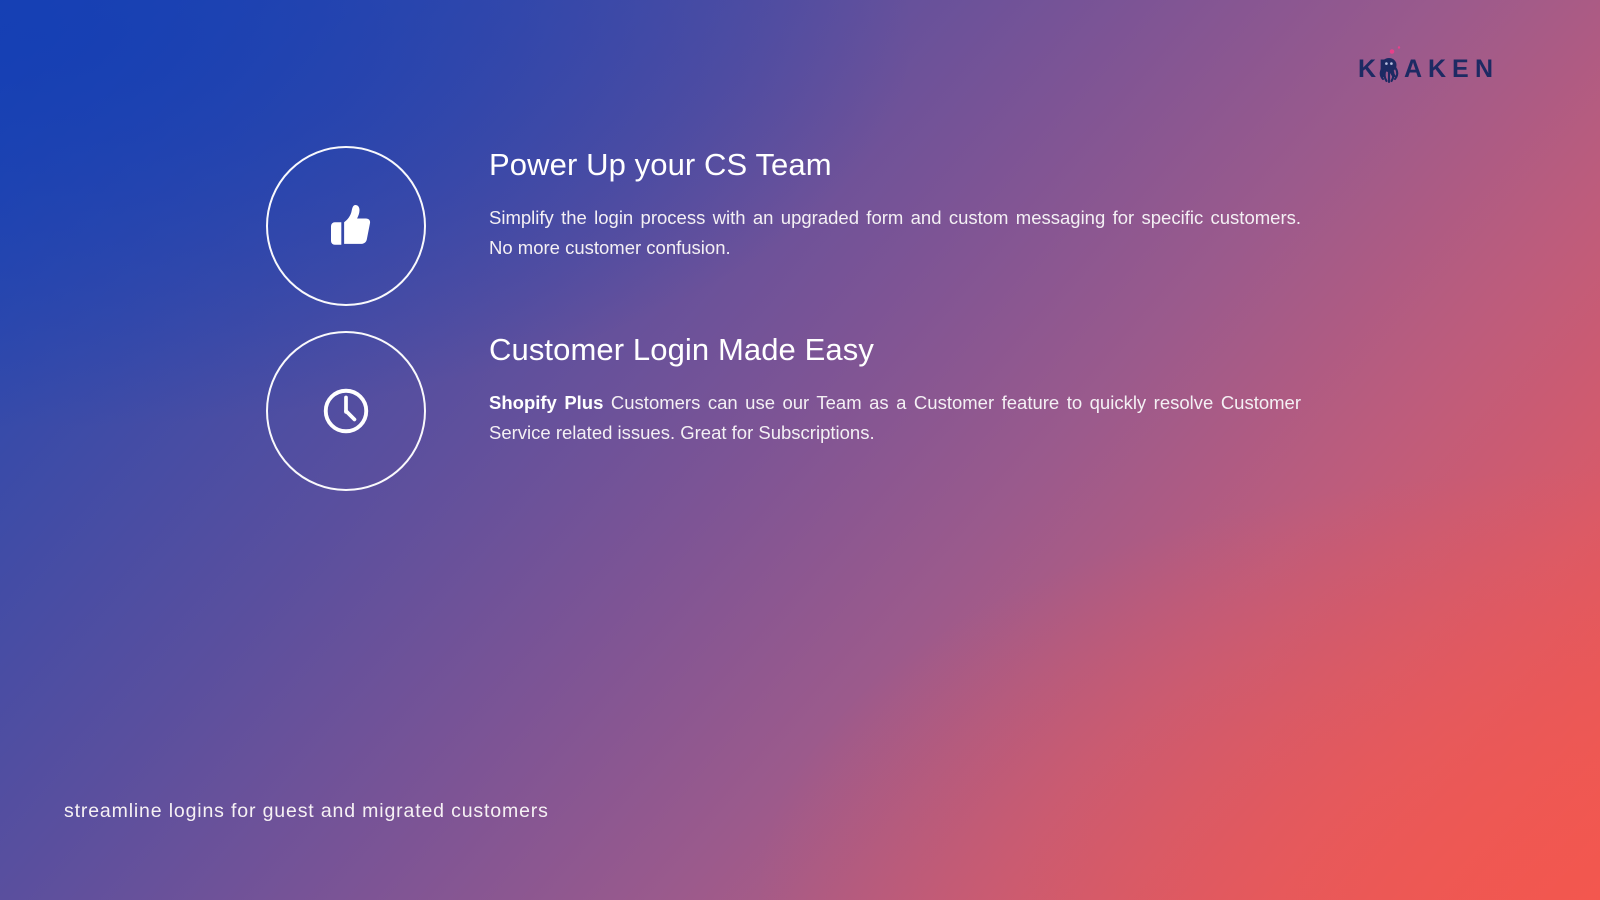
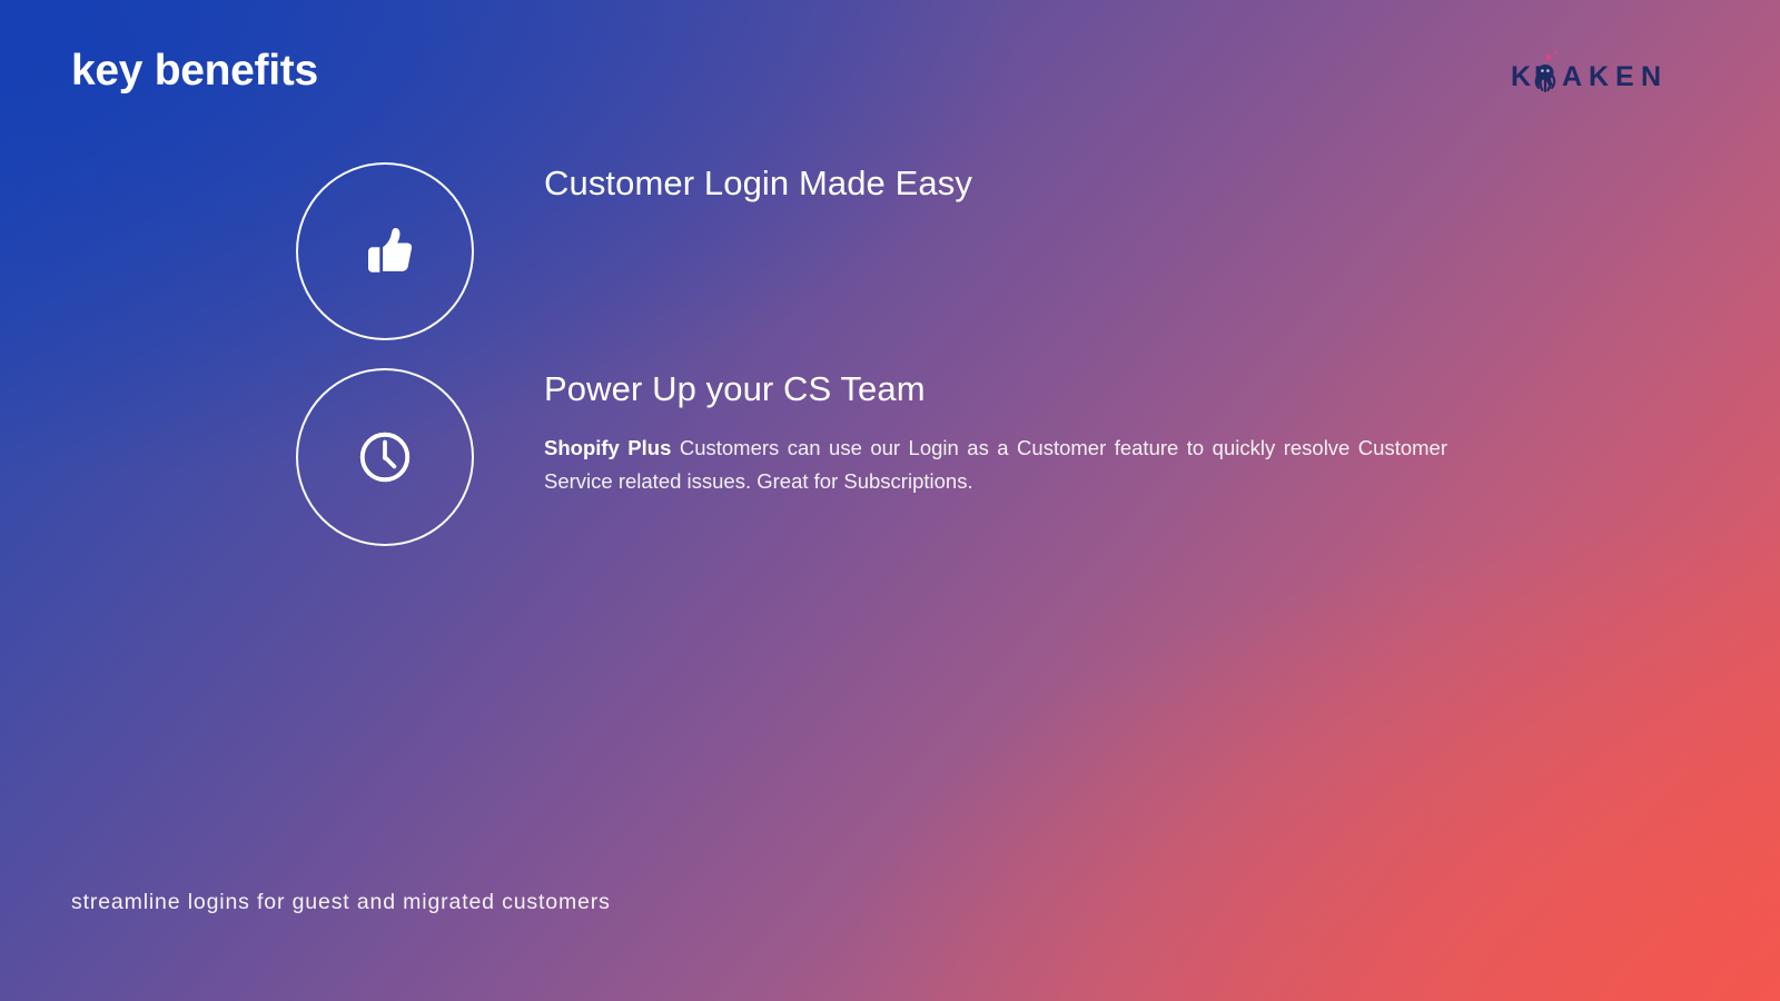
+ key benefits
  K
  A
  K
  E
  N
- Power Up your CS Team
+ Customer Login Made Easy
- Simplify the login process with an upgraded form and custom messaging for specific customers. No more customer confusion.
- Customer Login Made Easy
+ Power Up your CS Team
- Shopify Plus Customers can use our Team as a Customer feature to quickly resolve Customer Service related issues. Great for Subscriptions.
+ Shopify Plus Customers can use our Login as a Customer feature to quickly resolve Customer Service related issues. Great for Subscriptions.
  streamline logins for guest and migrated customers
